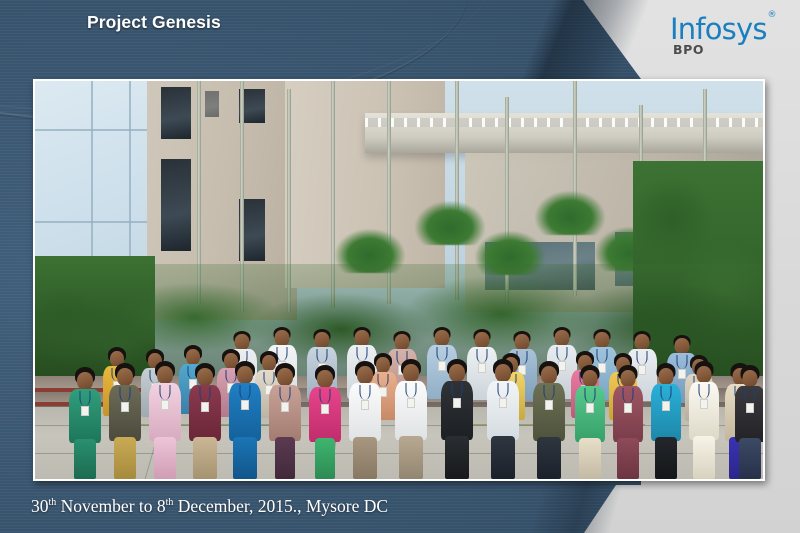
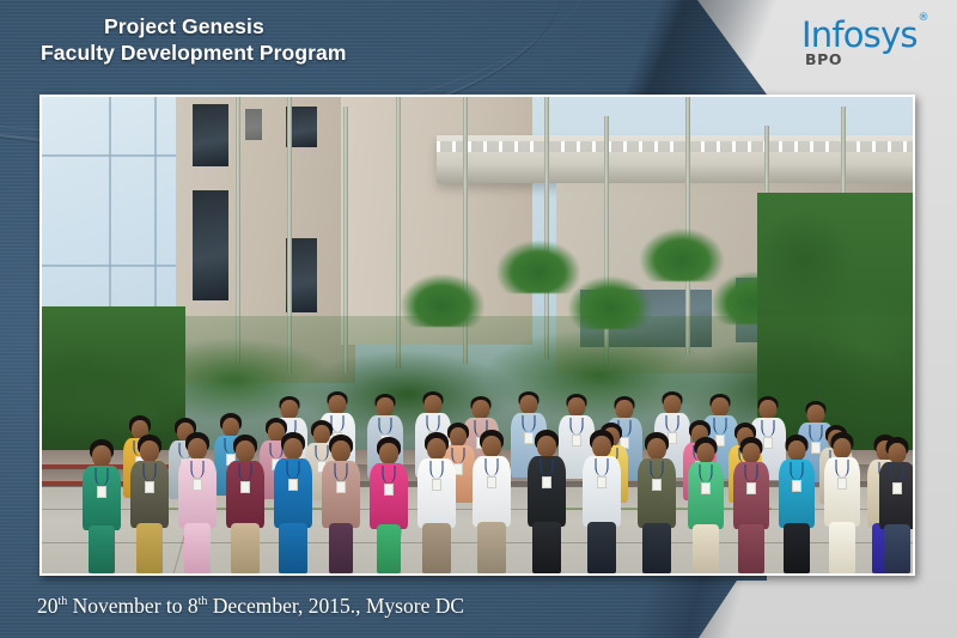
  Project Genesis
+ Faculty Development Program
  Infosys
  ®
  BPO
- 30th November to 8th December, 2015., Mysore DC
+ 20th November to 8th December, 2015., Mysore DC
